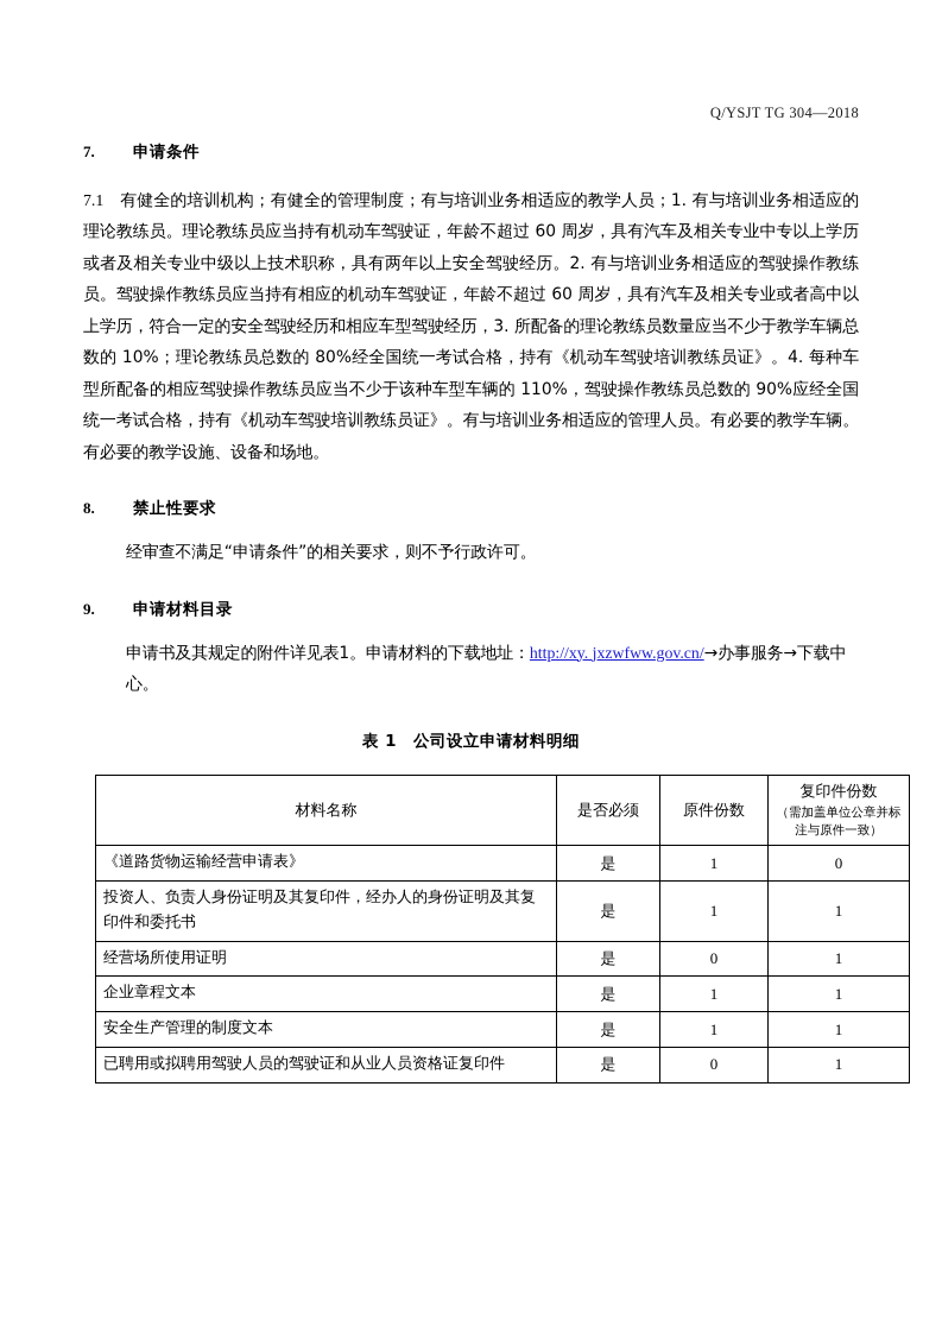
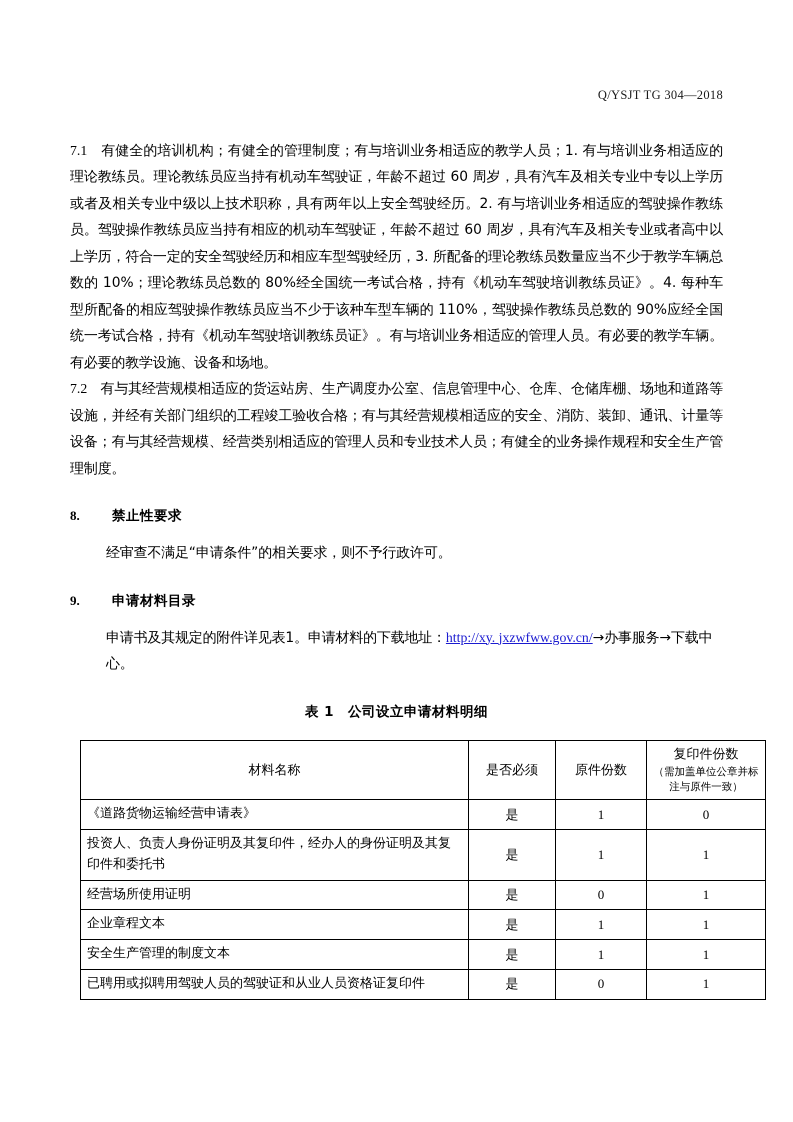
  Q/YSJT TG 304—2018
- 7.
- 申请条件
  7.1 有健全的培训机构；有健全的管理制度；有与培训业务相适应的教学人员；1. 有与培训业务相适应的理论教练员。理论教练员应当持有机动车驾驶证，年龄不超过 60 周岁，具有汽车及相关专业中专以上学历或者及相关专业中级以上技术职称，具有两年以上安全驾驶经历。2. 有与培训业务相适应的驾驶操作教练员。驾驶操作教练员应当持有相应的机动车驾驶证，年龄不超过 60 周岁，具有汽车及相关专业或者高中以上学历，符合一定的安全驾驶经历和相应车型驾驶经历，3. 所配备的理论教练员数量应当不少于教学车辆总数的 10%；理论教练员总数的 80%经全国统一考试合格，持有《机动车驾驶培训教练员证》。4. 每种车型所配备的相应驾驶操作教练员应当不少于该种车型车辆的 110%，驾驶操作教练员总数的 90%应经全国统一考试合格，持有《机动车驾驶培训教练员证》。有与培训业务相适应的管理人员。有必要的教学车辆。有必要的教学设施、设备和场地。
+ 7.2 有与其经营规模相适应的货运站房、生产调度办公室、信息管理中心、仓库、仓储库棚、场地和道路等设施，并经有关部门组织的工程竣工验收合格；有与其经营规模相适应的安全、消防、装卸、通讯、计量等设备；有与其经营规模、经营类别相适应的管理人员和专业技术人员；有健全的业务操作规程和安全生产管理制度。
  8.
  禁止性要求
  经审查不满足“申请条件”的相关要求，则不予行政许可。
  9.
  申请材料目录
  申请书及其规定的附件详见表1。申请材料的下载地址：http://xy. jxzwfww.gov.cn/→办事服务→下载中心。
  表 1 公司设立申请材料明细
  材料名称	是否必须	原件份数	复印件份数 （需加盖单位公章并标注与原件一致）
  《道路货物运输经营申请表》	是	1	0
  投资人、负责人身份证明及其复印件，经办人的身份证明及其复印件和委托书	是	1	1
  经营场所使用证明	是	0	1
  企业章程文本	是	1	1
  安全生产管理的制度文本	是	1	1
  已聘用或拟聘用驾驶人员的驾驶证和从业人员资格证复印件	是	0	1
